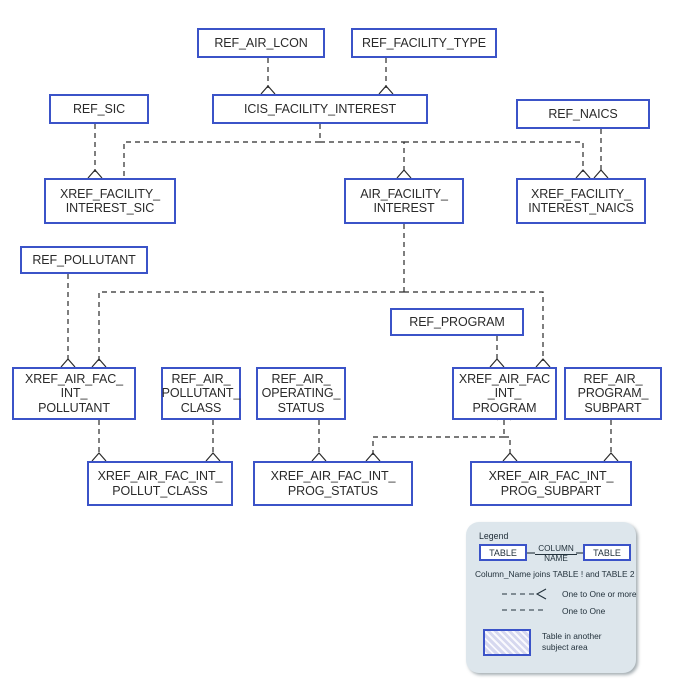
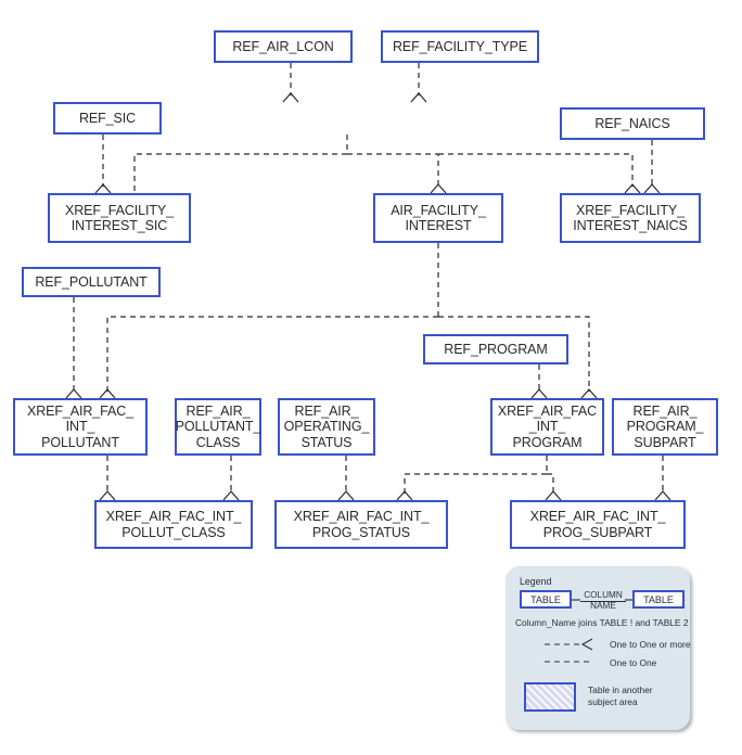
  REF_AIR_LCON
  REF_FACILITY_TYPE
  REF_SIC
- ICIS_FACILITY_INTEREST
  REF_NAICS
  XREF_FACILITY_
  INTEREST_SIC
  AIR_FACILITY_
  INTEREST
  XREF_FACILITY_
  INTEREST_NAICS
  REF_POLLUTANT
  REF_PROGRAM
  XREF_AIR_FAC_
  INT_
  POLLUTANT
  REF_AIR_
  POLLUTANT_
  CLASS
  REF_AIR_
  OPERATING_
  STATUS
  XREF_AIR_FAC
  _INT_
  PROGRAM
  REF_AIR_
  PROGRAM_
  SUBPART
  XREF_AIR_FAC_INT_
  POLLUT_CLASS
  XREF_AIR_FAC_INT_
  PROG_STATUS
  XREF_AIR_FAC_INT_
  PROG_SUBPART
  Legend
  TABLE
  COLUMN
  NAME
  TABLE
  Column_Name joins TABLE ! and TABLE 2
  One to One or more
  One to One
  Table in another
  subject area
